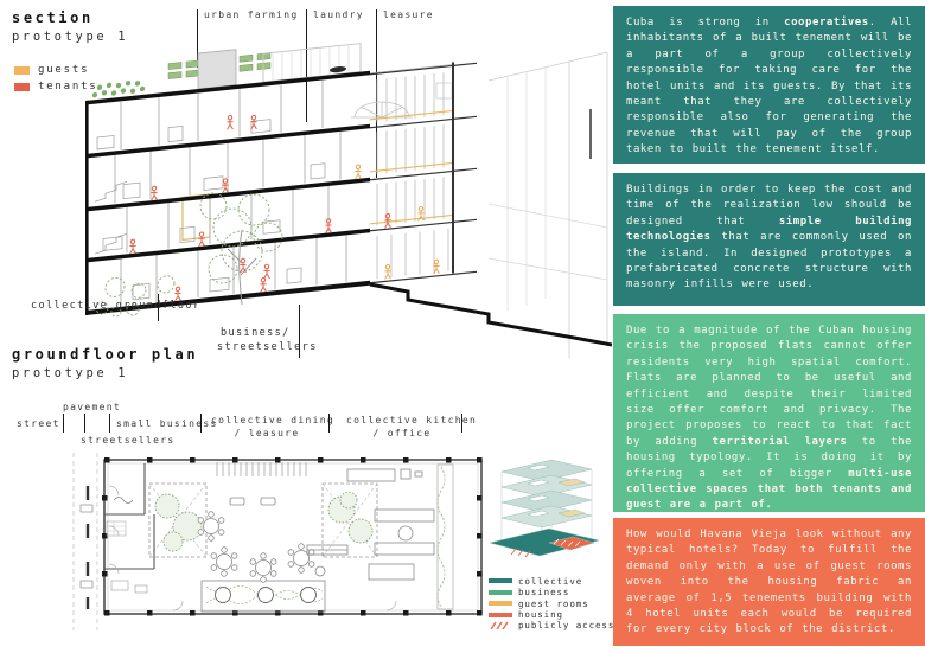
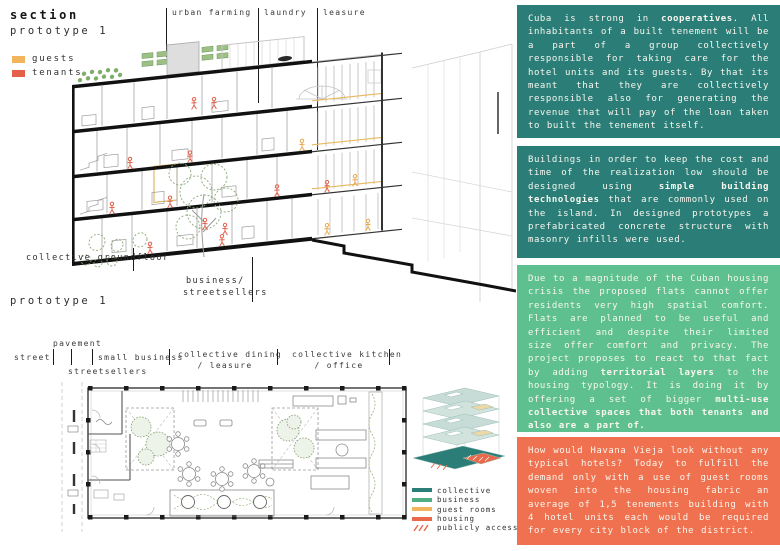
  section
  prototype 1
  guests
  tenants
  urban farming
  laundry
  leasure
  collective grounfloor
  business/
  streetsellrs
- groundfloor plan
  prototype 1
  street
  pavement
  streetsellers
  small busins
  collective dining
  / leasure
  collective kitchen
  / office
  collective
  business
  guest rooms
  housing
  publicly access
- Cuba is strong in cooperatives. All inhabitants of a built tenement will be a part of a group collectively responsible for taking care for the hotel units and its guests. By that its meant that they are collectively responsible also for generating the revenue that will pay of the group taken to built the tenement itself.
+ Cuba is strong in cooperatives. All inhabitants of a built tenement will be a part of a group collectively responsible for taking care for the hotel units and its guests. By that its meant that they are collectively responsible also for generating the revenue that will pay of the loan taken to built the tenement itself.
- Buildings in order to keep the cost and time of the realization low should be designed that simple building technologies that are commonly used on the island. In designed prototypes a prefabricated concrete structure with masonry infills were used.
+ Buildings in order to keep the cost and time of the realization low should be designed using simple building technologies that are commonly used on the island. In designed prototypes a prefabricated concrete structure with masonry infills were used.
- Due to a magnitude of the Cuban housing crisis the proposed flats cannot offer residents very high spatial comfort. Flats are planned to be useful and efficient and despite their limited size offer comfort and privacy. The project proposes to react to that fact by adding territorial layers to the housing typology. It is doing it by offering a set of bigger multi-use collective spaces that both tenants and guest are a part of.
+ Due to a magnitude of the Cuban housing crisis the proposed flats cannot offer residents very high spatial comfort. Flats are planned to be useful and efficient and despite their limited size offer comfort and privacy. The project proposes to react to that fact by adding territorial layers to the housing typology. It is doing it by offering a set of bigger multi-use collective spaces that both tenants and also are a part of.
  How would Havana Vieja look without any typical hotels? Today to fulfill the demand only with a use of guest rooms woven into the housing fabric an average of 1,5 tenements building with 4 hotel units each would be required for every city block of the district.
